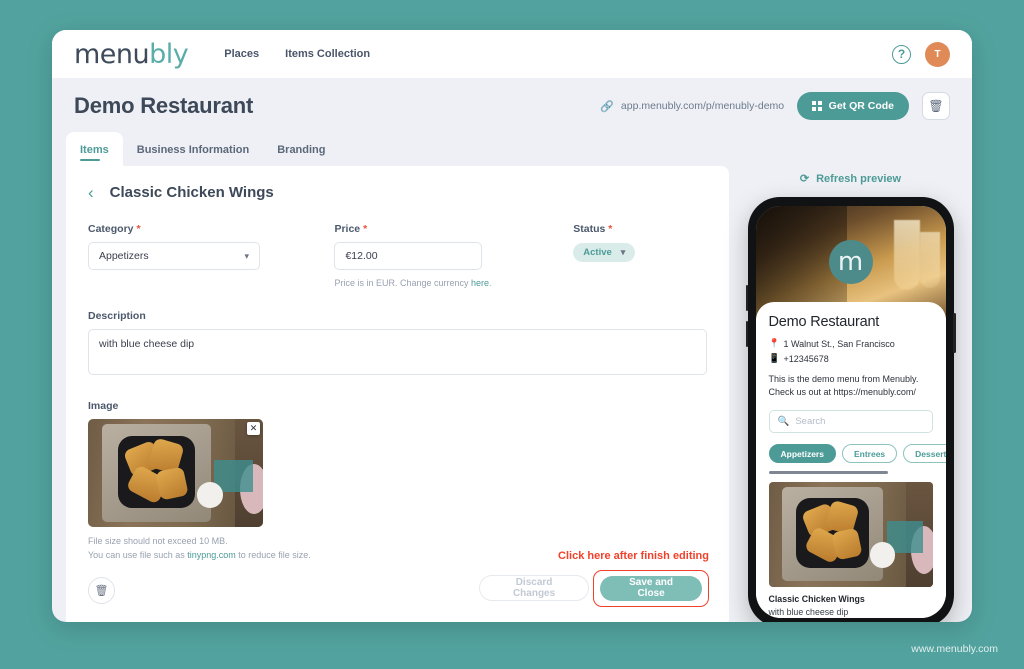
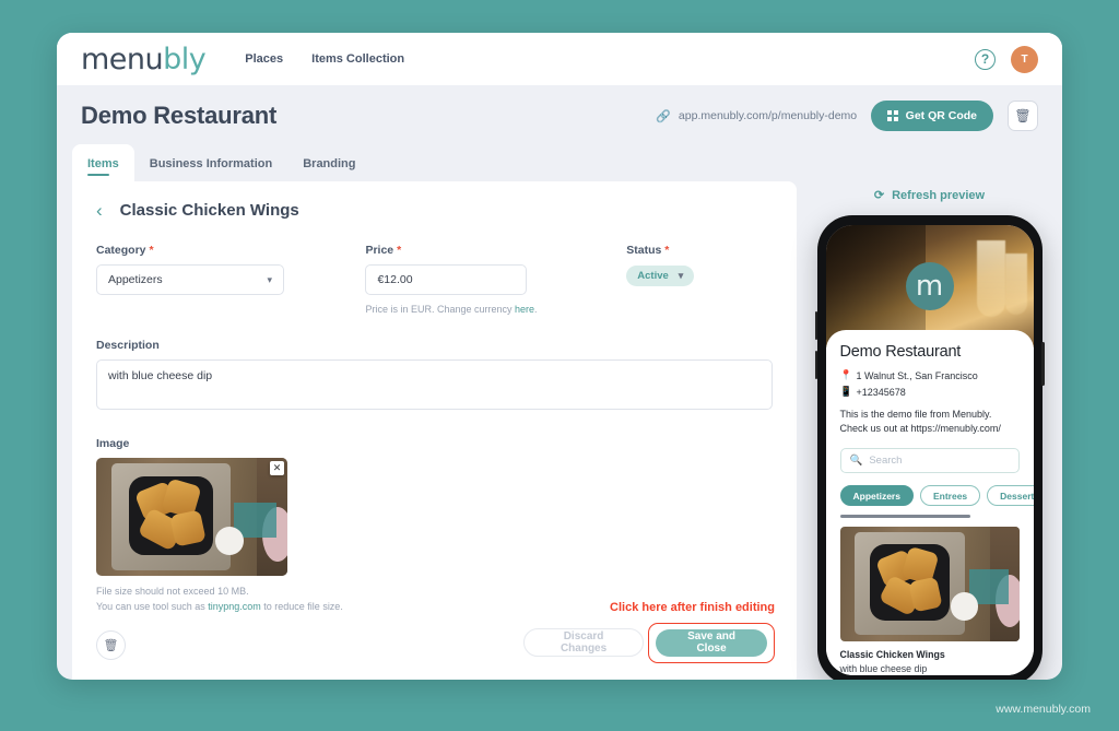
  menubly
  Places
  Items Collection
  ?
  T
  Demo Restaurant
  🔗
  app.menubly.com/p/menubly-demo
  Get QR Code
  🗑
  Items
  Business Information
  Branding
  ‹
  Classic Chicken Wings
  Category *
  Appetizers
  ▾
  Price *
  €12.00
  Price is in EUR. Change currency here.
  Status *
  Active
  ▾
  Description
  with blue cheese dip
  Image
  ✕
  File size should not exceed 10 MB.
- You can use file such as tinypng.com to reduce file size.
+ You can use tool such as tinypng.com to reduce file size.
  🗑
  Click here after finish editing
  Discard Changes
  Save and Close
  ⟳
  Refresh preview
  m
  Demo Restaurant
  📍
  1 Walnut St., San Francisco
  📱
  +12345678
- This is the demo menu from Menubly. Check us out at https://menubly.com/
+ This is the demo file from Menubly. Check us out at https://menubly.com/
  🔍
  Search
  Appetizers
  Entrees
  Dessert
  Classic Chicken Wings
  with blue cheese dip
  www.menubly.com
